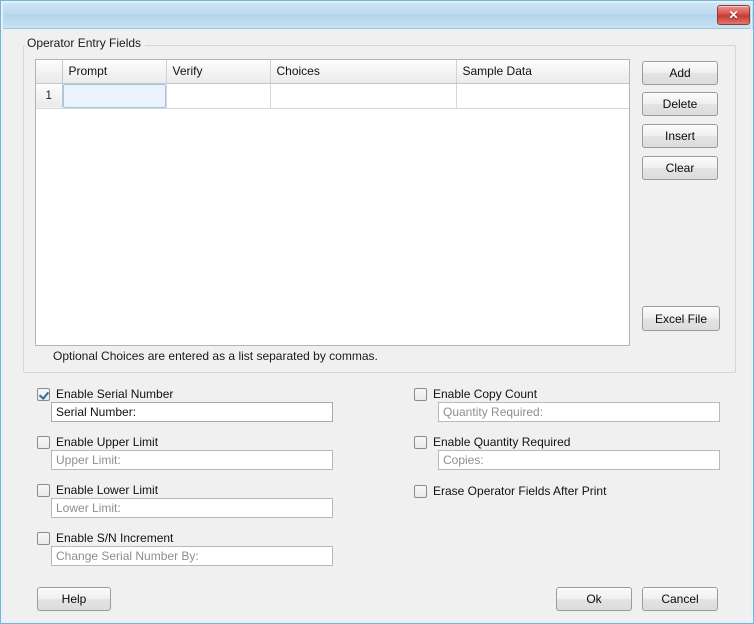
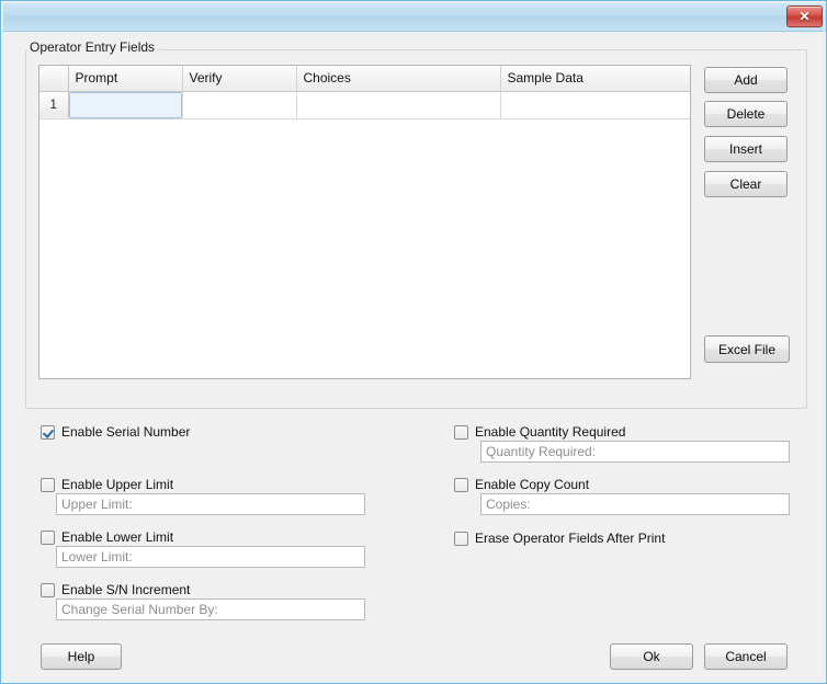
  ✕
  Operator Entry Fields
  	Prompt	Verify	Choices	Sample Data
  1
- Optional Choices are entered as a list separated by commas.
  Add
  Delete
  Insert
  Clear
  Excel File
  Enable Serial Number
- Serial Number:
  Enable Upper Limit
  Upper Limit:
  Enable Lower Limit
  Lower Limit:
  Enable S/N Increment
  Change Serial Number By:
- Enable Copy Count
+ Enable Quantity Required
  Quantity Required:
- Enable Quantity Required
+ Enable Copy Count
  Copies:
  Erase Operator Fields After Print
  Help
  Ok
  Cancel
